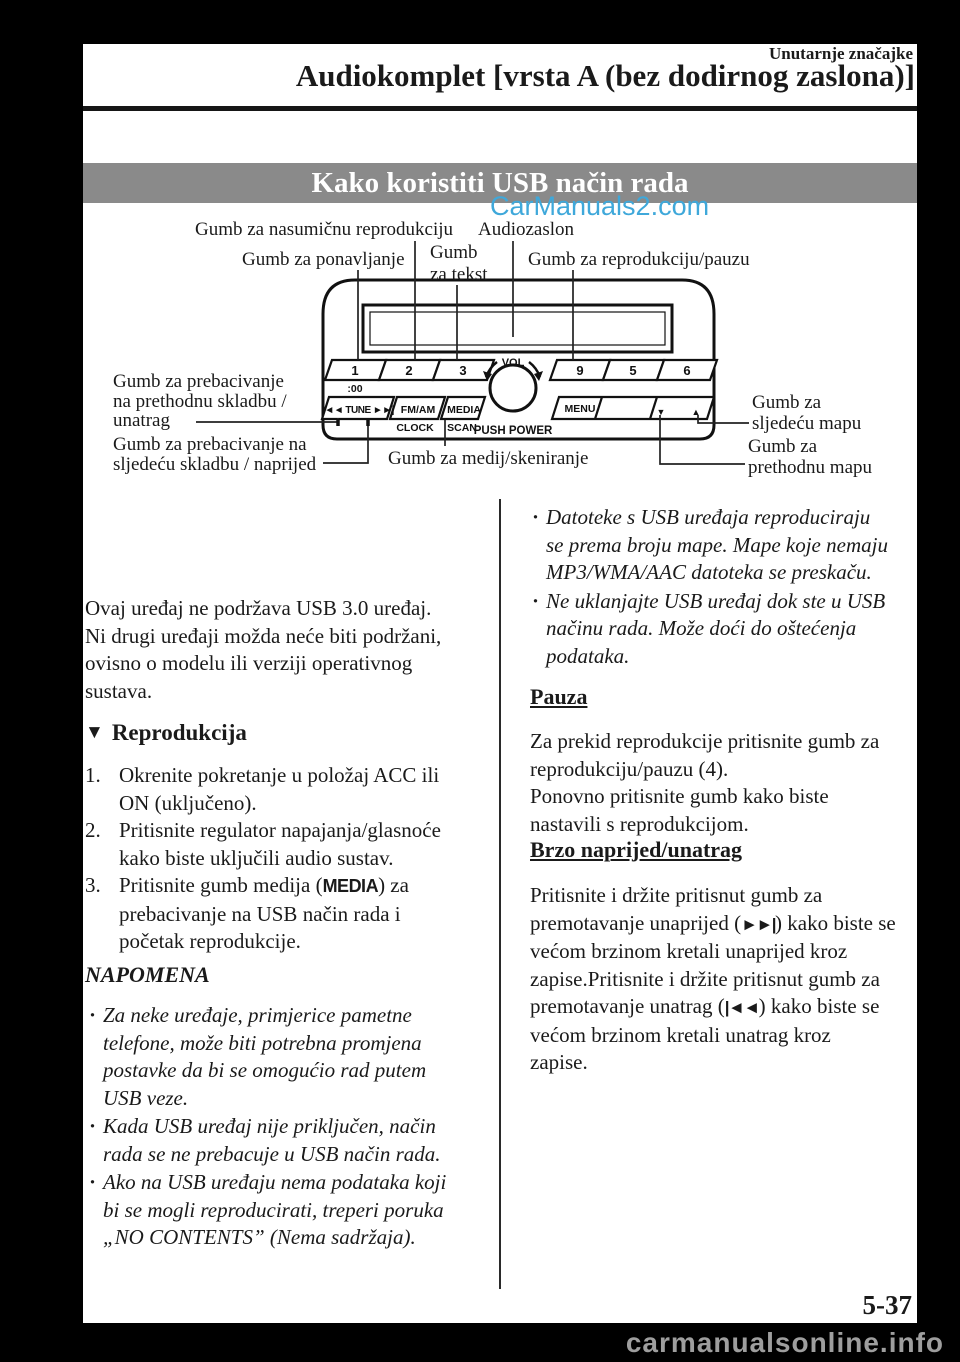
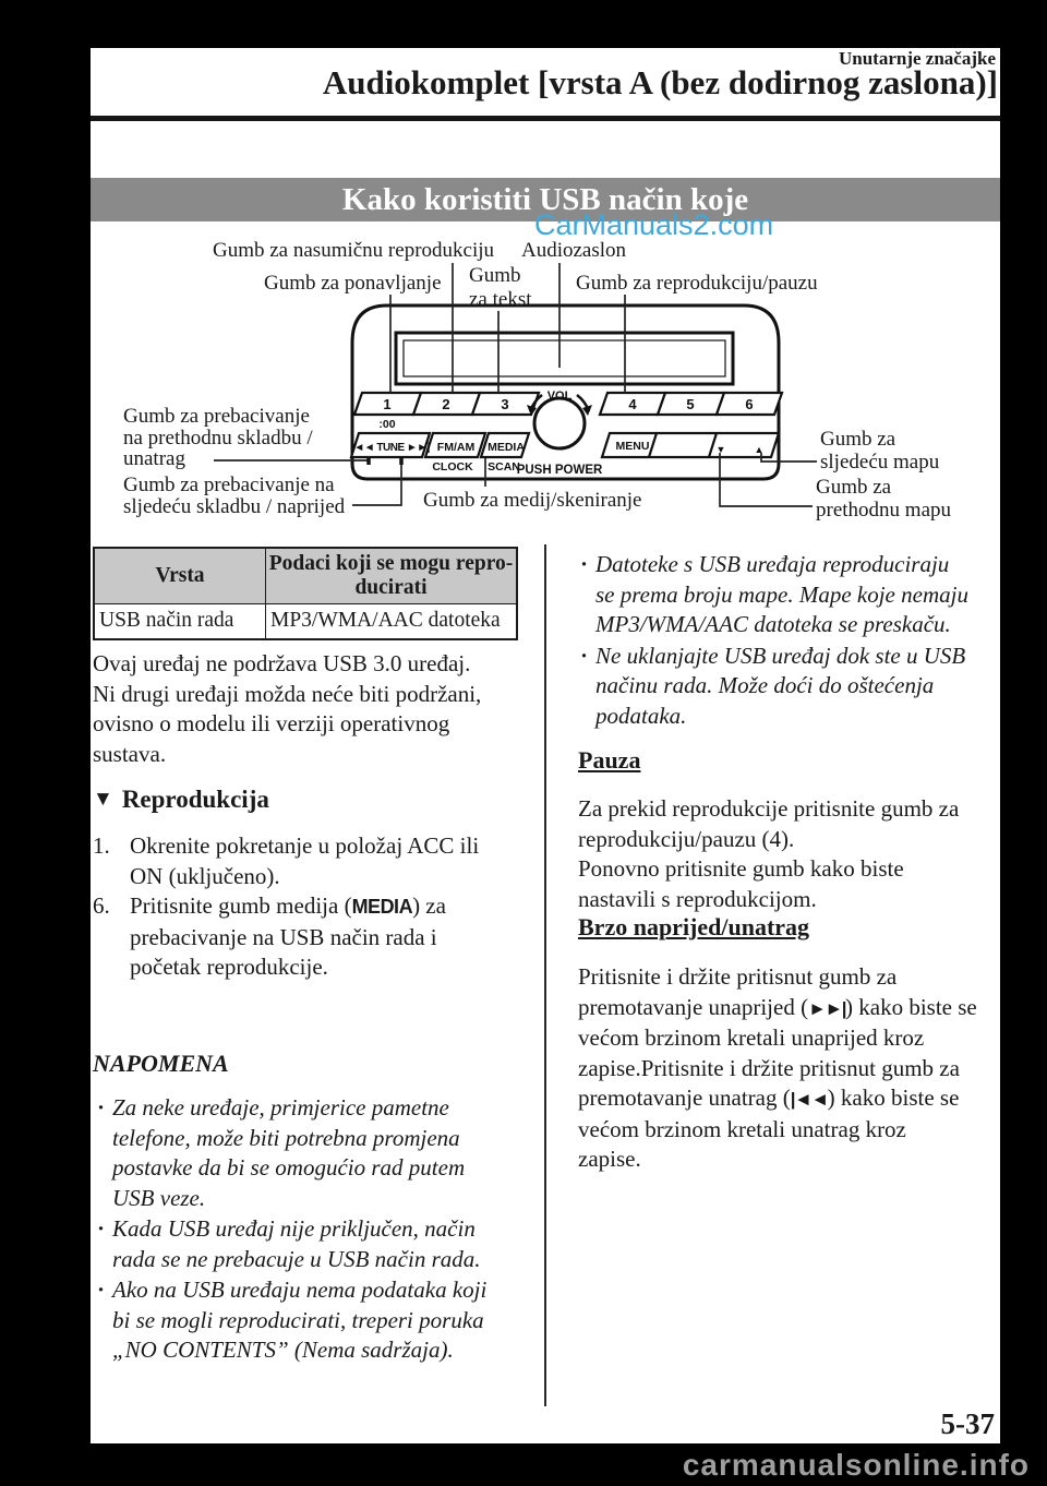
  Unutarnje značajke
  Audiokomplet [vrsta A (bez dodirnog zaslona)]
- Kako koristiti USB način rada
+ Kako koristiti USB način koje
  CarManuals2.com
  1
  2
  3
- 9
+ 4
  5
  6
  :00
  VOL
  |◄◄ TUNE ►►|
  FM/AM
  MEDIA
  CLOCK
  SCAN
  MENU
  ▼
  ▲
  PUSH POWER
  Gumb za nasumičnu reprodukciju
  Audiozaslon
  Gumb za ponavljanje
  Gumb
  za tekst
  Gumb za reprodukciju/pauzu
  Gumb za prebacivanje
  na prethodnu skladbu /
  unatrag
  Gumb za prebacivanje na
  sljedeću skladbu / naprijed
  Gumb za medij/skeniranje
  Gumb za
  sljedeću mapu
  Gumb za
  prethodnu mapu
+ Vrsta	Podaci koji se mogu repro- ducirati
+ USB način rada	MP3/WMA/AAC datoteka
  Ovaj uređaj ne podržava USB 3.0 uređaj.
  Ni drugi uređaji možda neće biti podržani,
  ovisno o modelu ili verziji operativnog
  sustava.
  ▼ Reprodukcija
  1.
  Okrenite pokretanje u položaj ACC ili
  ON (uključeno).
- 2.
- Pritisnite regulator napajanja/glasnoće
- kako biste uključili audio sustav.
- 3.
+ 6.
  Pritisnite gumb medija (MEDIA) za
  prebacivanje na USB način rada i
  početak reprodukcije.
  NAPOMENA
  ·
  Za neke uređaje, primjerice pametne
  telefone, može biti potrebna promjena
  postavke da bi se omogućio rad putem
  USB veze.
  ·
  Kada USB uređaj nije priključen, način
  rada se ne prebacuje u USB način rada.
  ·
  Ako na USB uređaju nema podataka koji
  bi se mogli reproducirati, treperi poruka
  „NO CONTENTS” (Nema sadržaja).
  ·
  Datoteke s USB uređaja reproduciraju
  se prema broju mape. Mape koje nemaju
  MP3/WMA/AAC datoteka se preskaču.
  ·
  Ne uklanjajte USB uređaj dok ste u USB
  načinu rada. Može doći do oštećenja
  podataka.
  Pauza
  Za prekid reprodukcije pritisnite gumb za
  reprodukciju/pauzu (4).
  Ponovno pritisnite gumb kako biste
  nastavili s reprodukcijom.
  Brzo naprijed/unatrag
  Pritisnite i držite pritisnut gumb za
  premotavanje unaprijed (►►|) kako biste se
  većom brzinom kretali unaprijed kroz
  zapise.Pritisnite i držite pritisnut gumb za
  premotavanje unatrag (|◄◄) kako biste se
  većom brzinom kretali unatrag kroz
  zapise.
  5-37
  carmanualsonline.info
